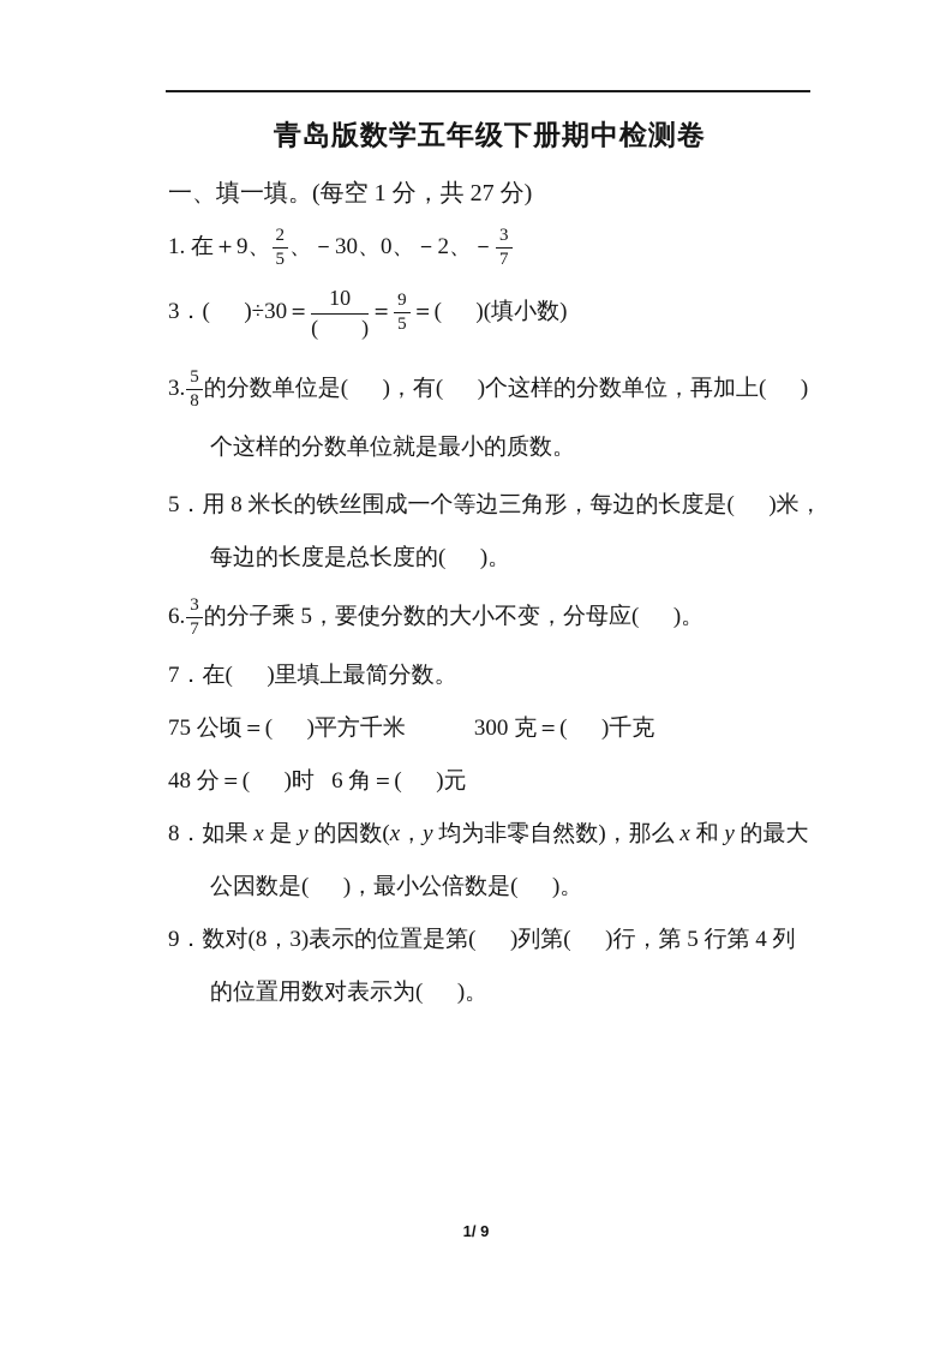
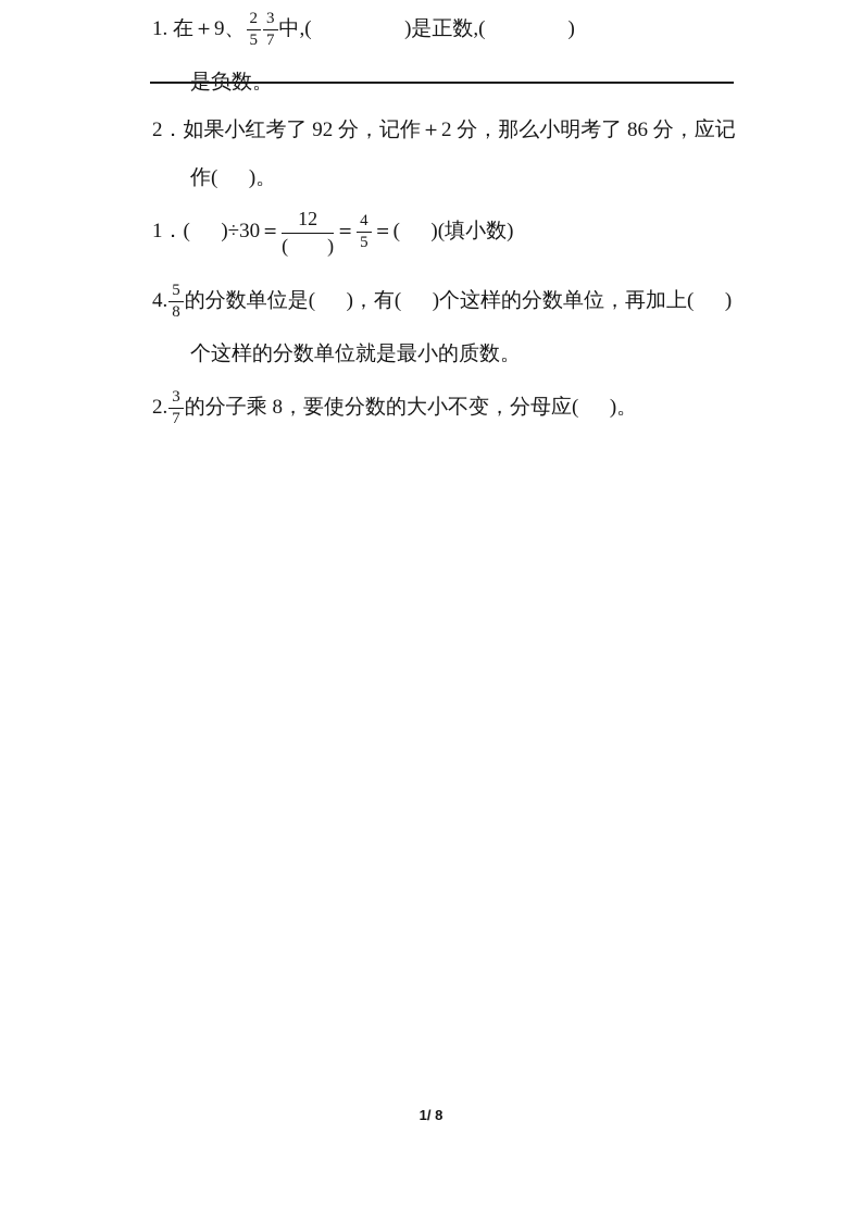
- 青岛版数学五年级下册期中检测卷
- 一、填一填。(每空 1 分，共 27 分)
  1. 在＋9、
  2
  5
- 、－30、0、－2、－
  3
  7
+ 中,( )是正数,( )
+ 是负数。
+ 2．如果小红考了 92 分，记作＋2 分，那么小明考了 86 分，应记
+ 作( )。
- 3．( )÷30＝
+ 1．( )÷30＝
- 10
+ 12
  ( )
  ＝
- 9
+ 4
  5
  ＝( )(填小数)
- 3.
+ 4.
  5
  8
  的分数单位是( )，有( )个这样的分数单位，再加上( )
  个这样的分数单位就是最小的质数。
- 5．用 8 米长的铁丝围成一个等边三角形，每边的长度是( )米，
- 每边的长度是总长度的( )。
- 6.
+ 2.
  3
  7
- 的分子乘 5，要使分数的大小不变，分母应( )。
+ 的分子乘 8，要使分数的大小不变，分母应( )。
- 7．在( )里填上最简分数。
- 75 公顷＝( )平方千米 300 克＝( )千克
- 48 分＝( )时 6 角＝( )元
- 8．如果 x 是 y 的因数(x，y 均为非零自然数)，那么 x 和 y 的最大
- 公因数是( )，最小公倍数是( )。
- 9．数对(8，3)表示的位置是第( )列第( )行，第 5 行第 4 列
- 的位置用数对表示为( )。
- 1/ 9
+ 1/ 8
